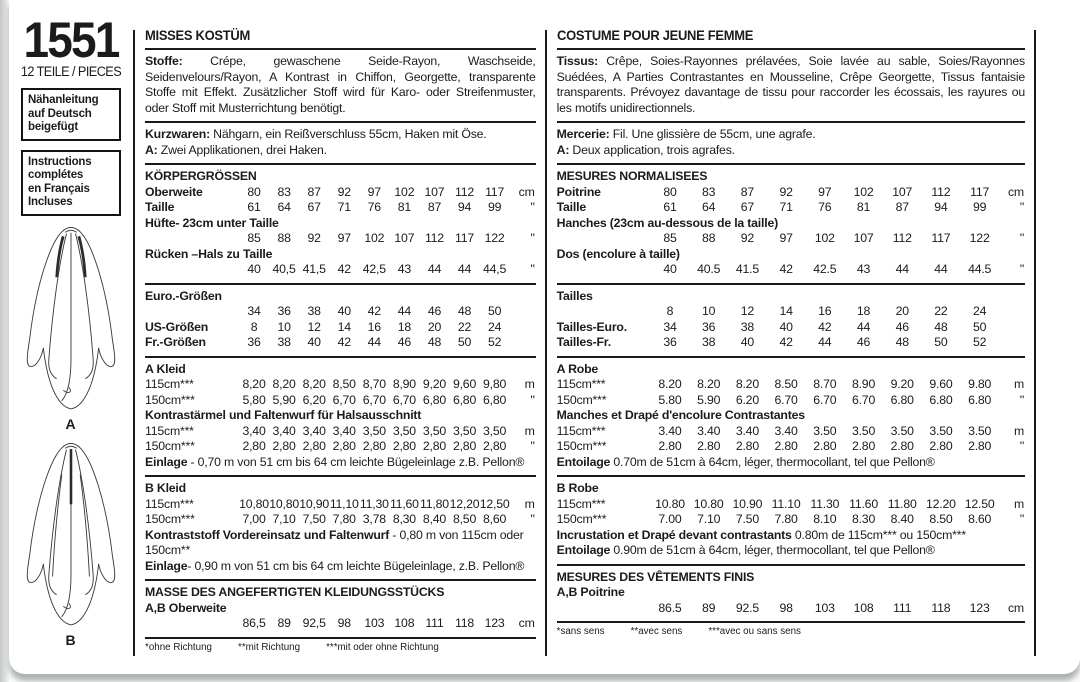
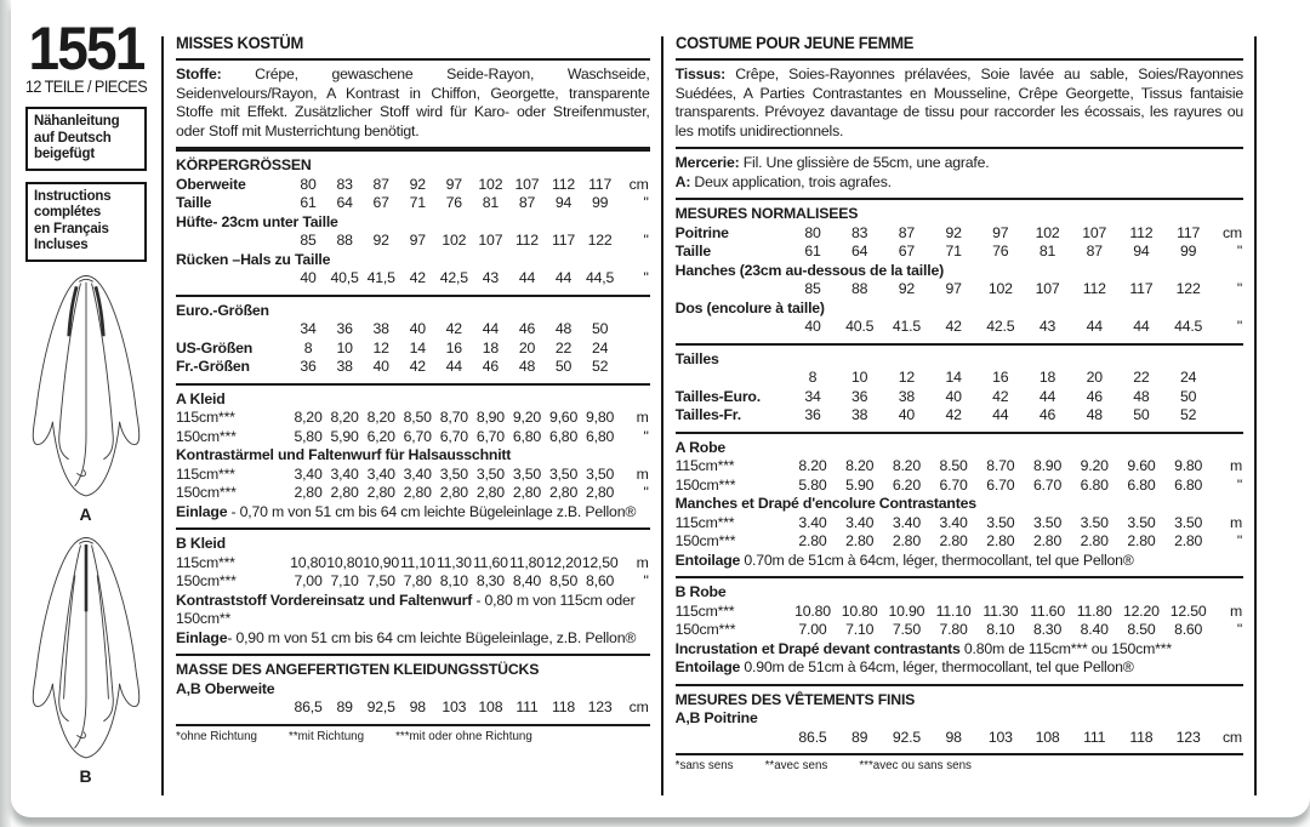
  1551
  12 TEILE / PIECES
  Nähanleitung
  auf Deutsch
  beigefügt
  Instructions
  complétes
  en Français
  Incluses
  A
  B
  MISSES KOSTÜM
  Stoffe: Crépe, gewaschene Seide-Rayon, Waschseide, Seidenvelours/Rayon, A Kontrast in Chiffon, Georgette, transparente Stoffe mit Effekt. Zusätzlicher Stoff wird für Karo- oder Streifenmuster, oder Stoff mit Musterrichtung benötigt.
- Kurzwaren: Nähgarn, ein Reißverschluss 55cm, Haken mit Öse.
- A: Zwei Applikationen, drei Haken.
  KÖRPERGRÖSSEN
  Oberweite
  80
  83
  87
  92
  97
  102
  107
  112
  117
  cm
  Taille
  61
  64
  67
  71
  76
  81
  87
  94
  99
  "
  Hüfte- 23cm unter Taille
  85
  88
  92
  97
  102
  107
  112
  117
  122
  "
  Rücken –Hals zu Taille
  40
  40,5
  41,5
  42
  42,5
  43
  44
  44
  44,5
  "
  Euro.-Größen
  34
  36
  38
  40
  42
  44
  46
  48
  50
  US-Größen
  8
  10
  12
  14
  16
  18
  20
  22
  24
  Fr.-Größen
  36
  38
  40
  42
  44
  46
  48
  50
  52
  A Kleid
  115cm***
  8,20
  8,20
  8,20
  8,50
  8,70
  8,90
  9,20
  9,60
  9,80
  m
  150cm***
  5,80
  5,90
  6,20
  6,70
  6,70
  6,70
  6,80
  6,80
  6,80
  "
  Kontrastärmel und Faltenwurf für Halsausschnitt
  115cm***
  3,40
  3,40
  3,40
  3,40
  3,50
  3,50
  3,50
  3,50
  3,50
  m
  150cm***
  2,80
  2,80
  2,80
  2,80
  2,80
  2,80
  2,80
  2,80
  2,80
  "
  Einlage - 0,70 m von 51 cm bis 64 cm leichte Bügeleinlage z.B. Pellon®
  B Kleid
  115cm***
  10,80
  10,80
  10,90
  11,10
  11,30
  11,60
  11,80
  12,20
  12,50
  m
  150cm***
  7,00
  7,10
  7,50
  7,80
- 3,78
+ 8,10
  8,30
  8,40
  8,50
  8,60
  "
  Kontraststoff Vordereinsatz und Faltenwurf - 0,80 m von 115cm oder 150cm**
  Einlage- 0,90 m von 51 cm bis 64 cm leichte Bügeleinlage, z.B. Pellon®
  MASSE DES ANGEFERTIGTEN KLEIDUNGSSTÜCKS
  A,B Oberweite
  86,5
  89
  92,5
  98
  103
  108
  111
  118
  123
  cm
  *ohne Richtung
  **mit Richtung
  ***mit oder ohne Richtung
  COSTUME POUR JEUNE FEMME
  Tissus: Crêpe, Soies-Rayonnes prélavées, Soie lavée au sable, Soies/Rayonnes Suédées, A Parties Contrastantes en Mousseline, Crêpe Georgette, Tissus fantaisie transparents. Prévoyez davantage de tissu pour raccorder les écossais, les rayures ou les motifs unidirectionnels.
  Mercerie: Fil. Une glissière de 55cm, une agrafe.
  A: Deux application, trois agrafes.
  MESURES NORMALISEES
  Poitrine
  80
  83
  87
  92
  97
  102
  107
  112
  117
  cm
  Taille
  61
  64
  67
  71
  76
  81
  87
  94
  99
  "
  Hanches (23cm au-dessous de la taille)
  85
  88
  92
  97
  102
  107
  112
  117
  122
  "
  Dos (encolure à taille)
  40
  40.5
  41.5
  42
  42.5
  43
  44
  44
  44.5
  "
  Tailles
  8
  10
  12
  14
  16
  18
  20
  22
  24
  Tailles-Euro.
  34
  36
  38
  40
  42
  44
  46
  48
  50
  Tailles-Fr.
  36
  38
  40
  42
  44
  46
  48
  50
  52
  A Robe
  115cm***
  8.20
  8.20
  8.20
  8.50
  8.70
  8.90
  9.20
  9.60
  9.80
  m
  150cm***
  5.80
  5.90
  6.20
  6.70
  6.70
  6.70
  6.80
  6.80
  6.80
  "
  Manches et Drapé d'encolure Contrastantes
  115cm***
  3.40
  3.40
  3.40
  3.40
  3.50
  3.50
  3.50
  3.50
  3.50
  m
  150cm***
  2.80
  2.80
  2.80
  2.80
  2.80
  2.80
  2.80
  2.80
  2.80
  "
  Entoilage 0.70m de 51cm à 64cm, léger, thermocollant, tel que Pellon®
  B Robe
  115cm***
  10.80
  10.80
  10.90
  11.10
  11.30
  11.60
  11.80
  12.20
  12.50
  m
  150cm***
  7.00
  7.10
  7.50
  7.80
  8.10
  8.30
  8.40
  8.50
  8.60
  "
  Incrustation et Drapé devant contrastants 0.80m de 115cm*** ou 150cm***
  Entoilage 0.90m de 51cm à 64cm, léger, thermocollant, tel que Pellon®
  MESURES DES VÊTEMENTS FINIS
  A,B Poitrine
  86.5
  89
  92.5
  98
  103
  108
  111
  118
  123
  cm
  *sans sens
  **avec sens
  ***avec ou sans sens
